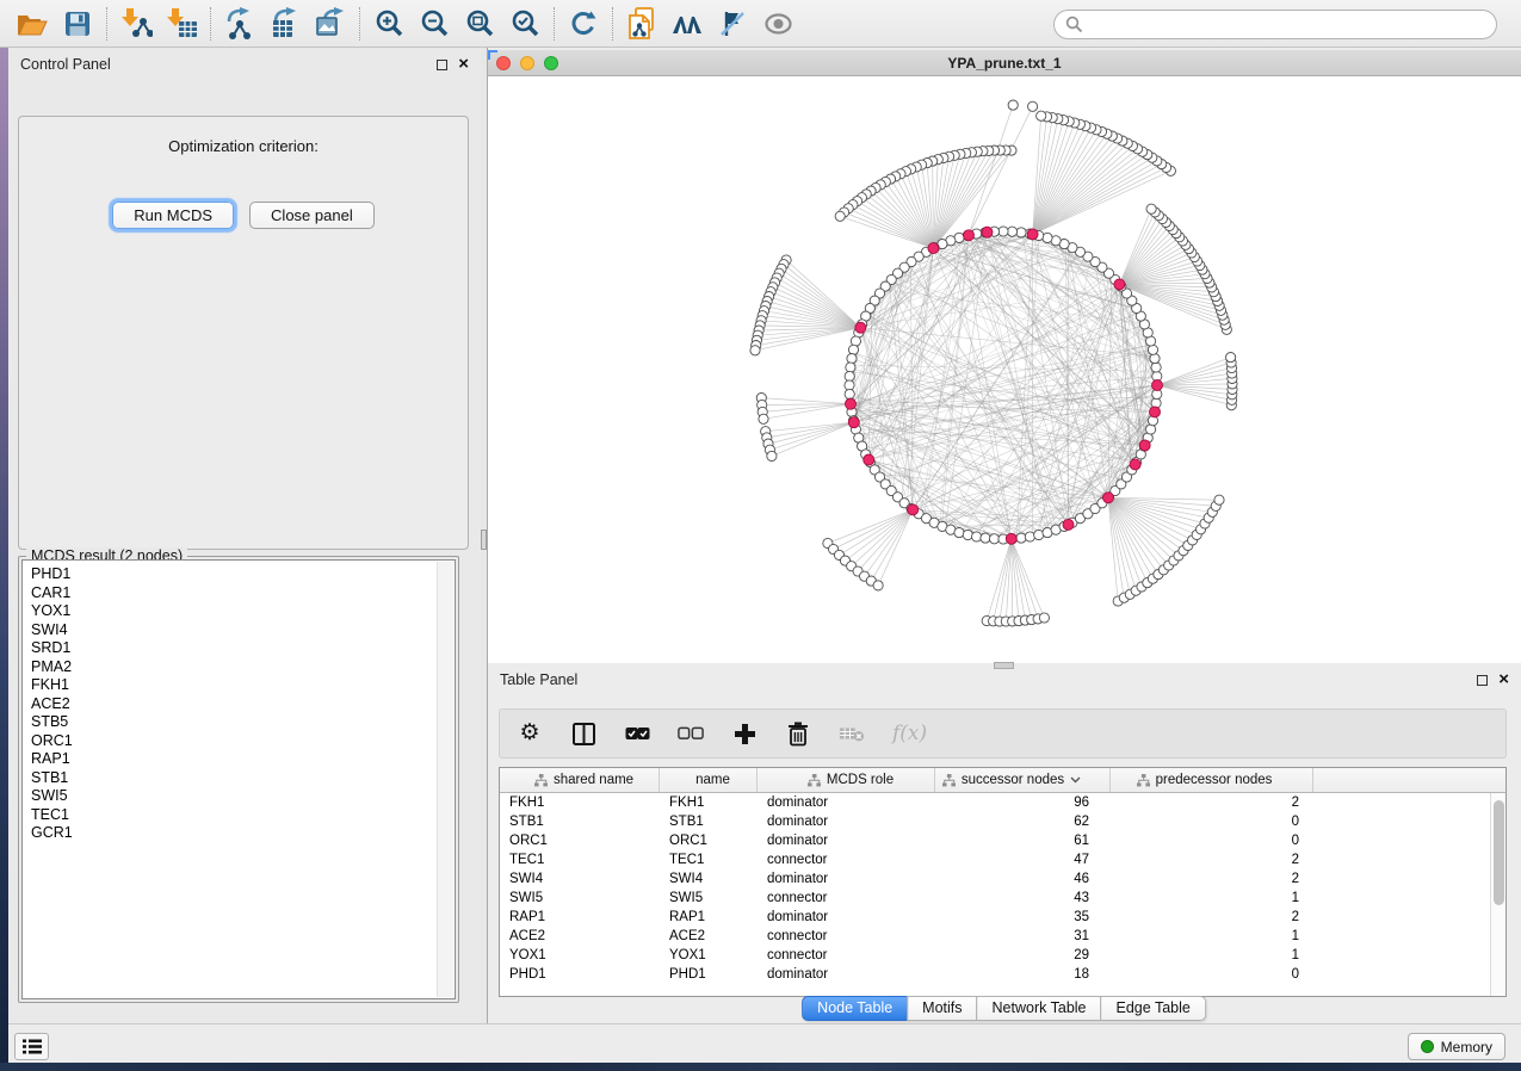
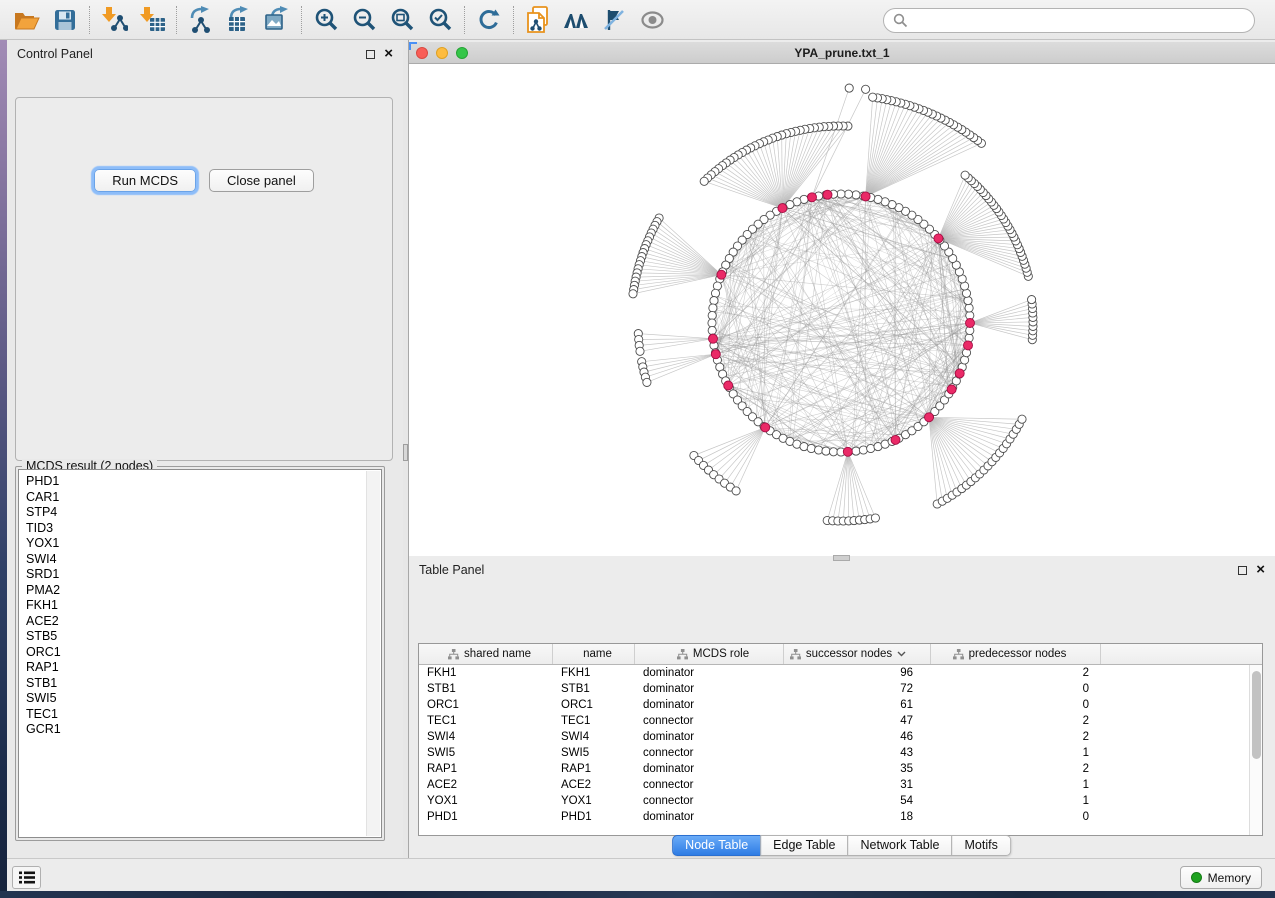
  Control Panel
  ×
- Optimization criterion:
  Run MCDS
  Close panel
  MCDS result (2 nodes)
  PHD1
  CAR1
+ STP4
+ TID3
  YOX1
  SWI4
  SRD1
  PMA2
  FKH1
  ACE2
  STB5
  ORC1
  RAP1
  STB1
  SWI5
  TEC1
  GCR1
  YPA_prune.txt_1
  Table Panel
  ×
- ⚙
- f(x)
  shared name
  name
  MCDS role
  successor nodes
  predecessor nodes
  FKH1
  FKH1
  dominator
  96
  2
  STB1
  STB1
  dominator
- 62
+ 72
  0
  ORC1
  ORC1
  dominator
  61
  0
  TEC1
  TEC1
  connector
  47
  2
  SWI4
  SWI4
  dominator
  46
  2
  SWI5
  SWI5
  connector
  43
  1
  RAP1
  RAP1
  dominator
  35
  2
  ACE2
  ACE2
  connector
  31
  1
  YOX1
  YOX1
  connector
- 29
+ 54
  1
  PHD1
  PHD1
  dominator
  18
  0
  Node Table
- Motifs
+ Edge Table
  Network Table
- Edge Table
+ Motifs
  Memory
